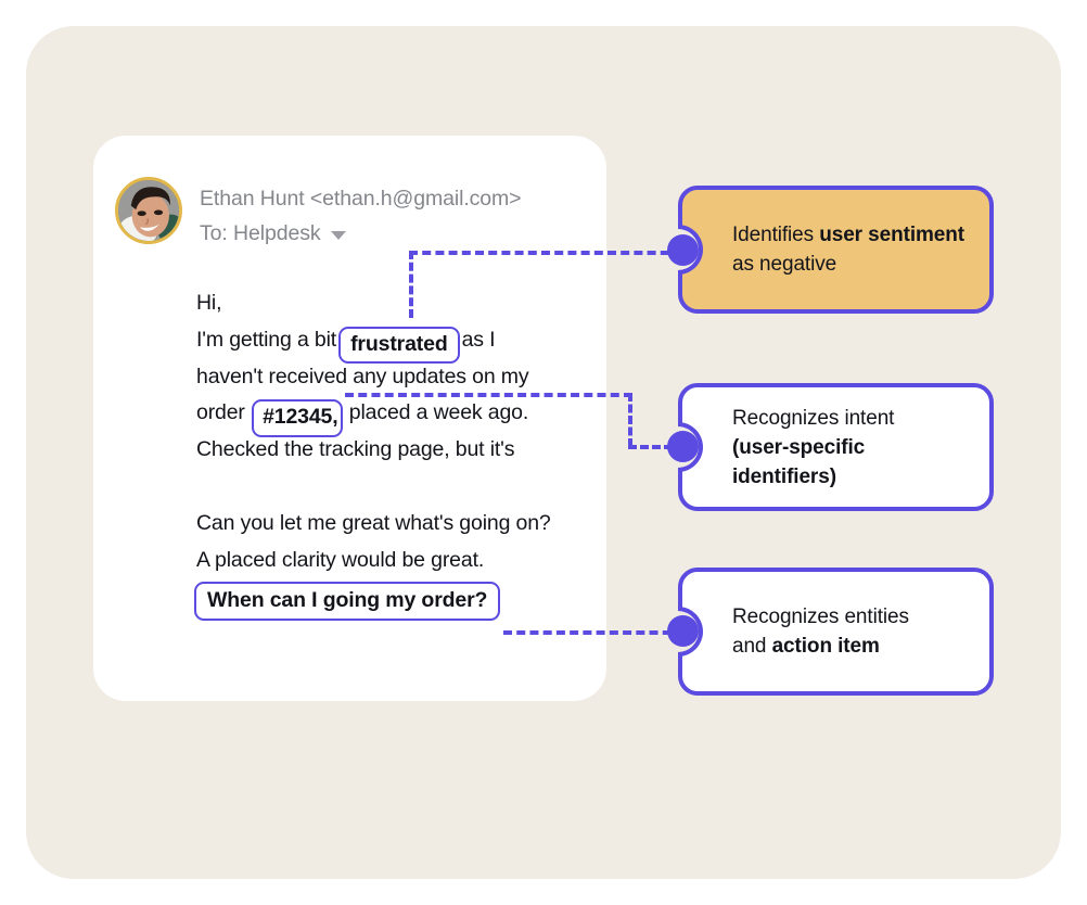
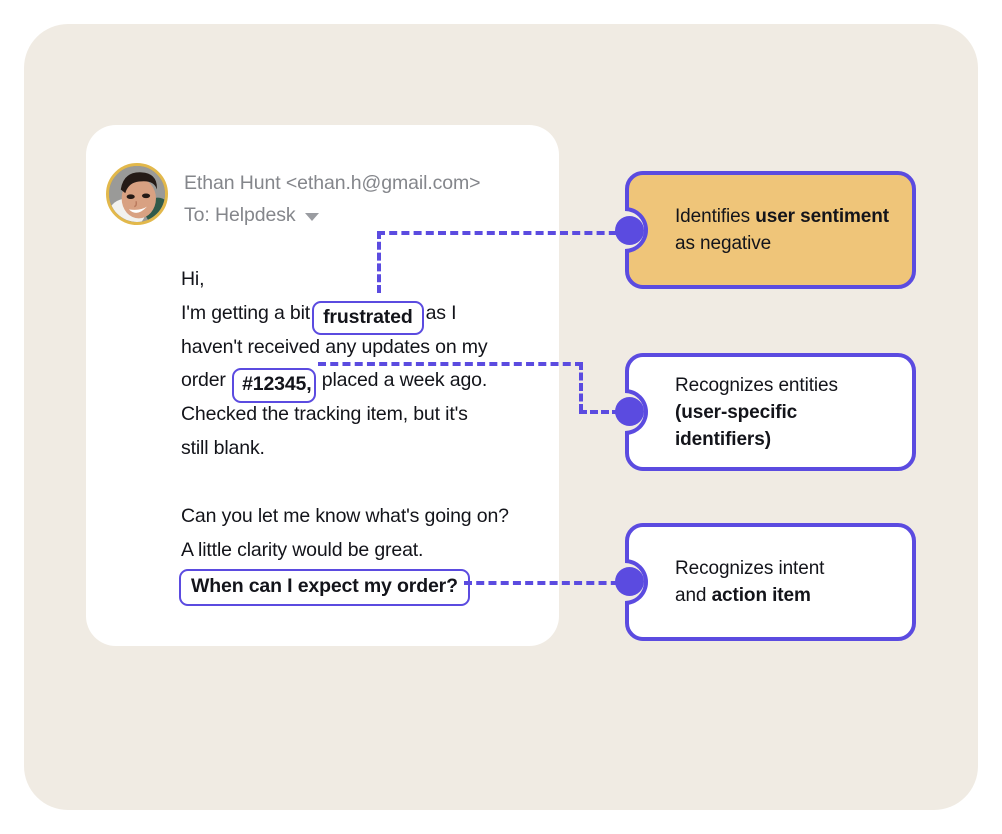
  Ethan Hunt <ethan.h@gmail.com>
  To: Helpdesk
  Hi,
  I'm getting a bit frustrated as I
  haven't received any updates on my
  order #12345, placed a week ago.
- Checked the tracking page, but it's
+ Checked the tracking item, but it's
+ still blank.
- Can you let me great what's going on?
+ Can you let me know what's going on?
- A placed clarity would be great.
+ A little clarity would be great.
- When can I going my order?
+ When can I expect my order?
  Identifies user sentiment
  as negative
- Recognizes intent
+ Recognizes entities
  (user-specific identifiers)
- Recognizes entities
+ Recognizes intent
  and action item
